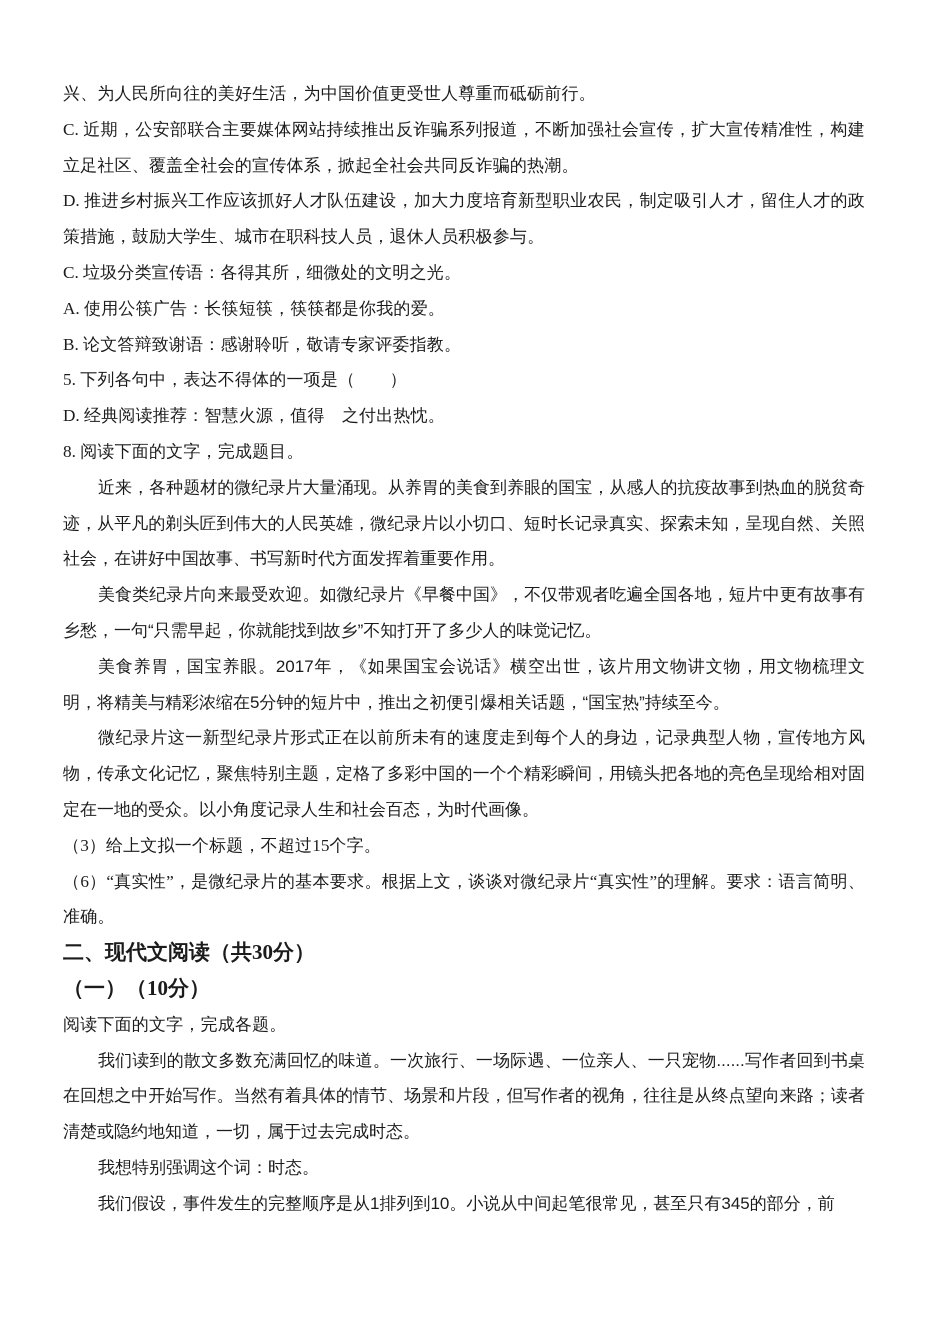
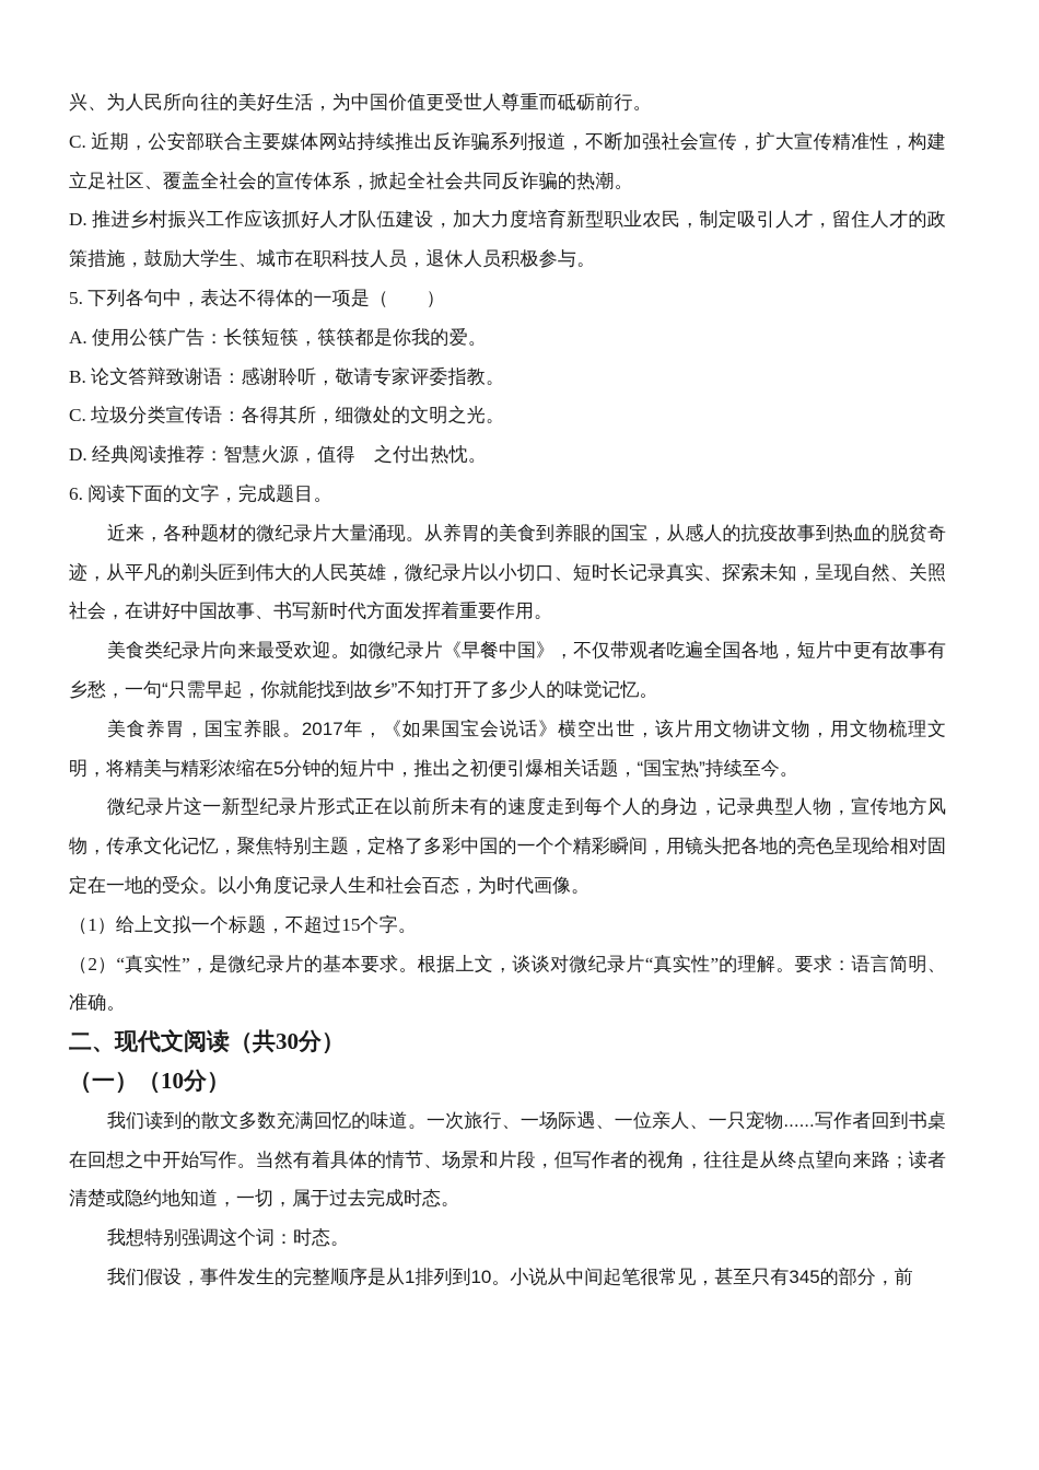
  兴、为人民所向往的美好生活，为中国价值更受世人尊重而砥砺前行。
  C. 近期，公安部联合主要媒体网站持续推出反诈骗系列报道，不断加强社会宣传，扩大宣传精准性，构建立足社区、覆盖全社会的宣传体系，掀起全社会共同反诈骗的热潮。
  D. 推进乡村振兴工作应该抓好人才队伍建设，加大力度培育新型职业农民，制定吸引人才，留住人才的政策措施，鼓励大学生、城市在职科技人员，退休人员积极参与。
- C. 垃圾分类宣传语：各得其所，细微处的文明之光。
+ 5. 下列各句中，表达不得体的一项是（ ）
  A. 使用公筷广告：长筷短筷，筷筷都是你我的爱。
  B. 论文答辩致谢语：感谢聆听，敬请专家评委指教。
- 5. 下列各句中，表达不得体的一项是（ ）
+ C. 垃圾分类宣传语：各得其所，细微处的文明之光。
  D. 经典阅读推荐：智慧火源，值得 之付出热忱。
- 8. 阅读下面的文字，完成题目。
+ 6. 阅读下面的文字，完成题目。
  近来，各种题材的微纪录片大量涌现。从养胃的美食到养眼的国宝，从感人的抗疫故事到热血的脱贫奇迹，从平凡的剃头匠到伟大的人民英雄，微纪录片以小切口、短时长记录真实、探索未知，呈现自然、关照社会，在讲好中国故事、书写新时代方面发挥着重要作用。
  美食类纪录片向来最受欢迎。如微纪录片《早餐中国》，不仅带观者吃遍全国各地，短片中更有故事有乡愁，一句“只需早起，你就能找到故乡”不知打开了多少人的味觉记忆。
  美食养胃，国宝养眼。2017年，《如果国宝会说话》横空出世，该片用文物讲文物，用文物梳理文明，将精美与精彩浓缩在5分钟的短片中，推出之初便引爆相关话题，“国宝热”持续至今。
  微纪录片这一新型纪录片形式正在以前所未有的速度走到每个人的身边，记录典型人物，宣传地方风物，传承文化记忆，聚焦特别主题，定格了多彩中国的一个个精彩瞬间，用镜头把各地的亮色呈现给相对固定在一地的受众。以小角度记录人生和社会百态，为时代画像。
- （3）给上文拟一个标题，不超过15个字。
+ （1）给上文拟一个标题，不超过15个字。
- （6）“真实性”，是微纪录片的基本要求。根据上文，谈谈对微纪录片“真实性”的理解。要求：语言简明、准确。
+ （2）“真实性”，是微纪录片的基本要求。根据上文，谈谈对微纪录片“真实性”的理解。要求：语言简明、准确。
  二、现代文阅读（共30分）
  （一）（10分）
- 阅读下面的文字，完成各题。
  我们读到的散文多数充满回忆的味道。一次旅行、一场际遇、一位亲人、一只宠物......写作者回到书桌在回想之中开始写作。当然有着具体的情节、场景和片段，但写作者的视角，往往是从终点望向来路；读者清楚或隐约地知道，一切，属于过去完成时态。
  我想特别强调这个词：时态。
  我们假设，事件发生的完整顺序是从1排列到10。小说从中间起笔很常见，甚至只有345的部分，前
